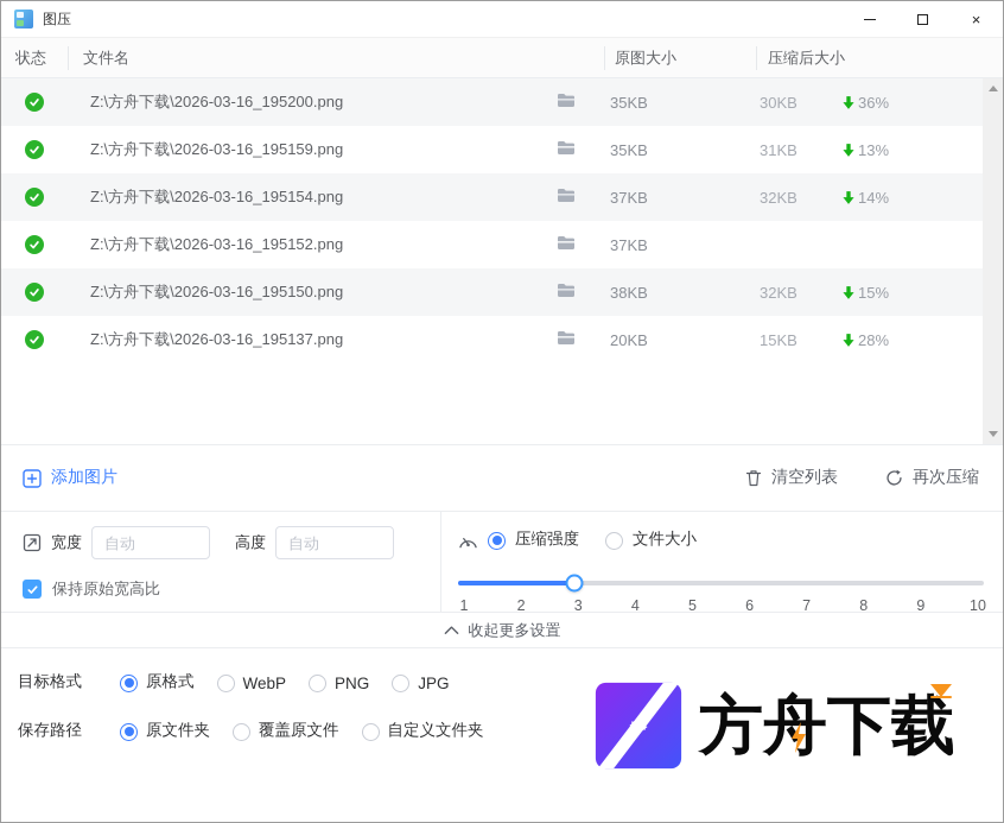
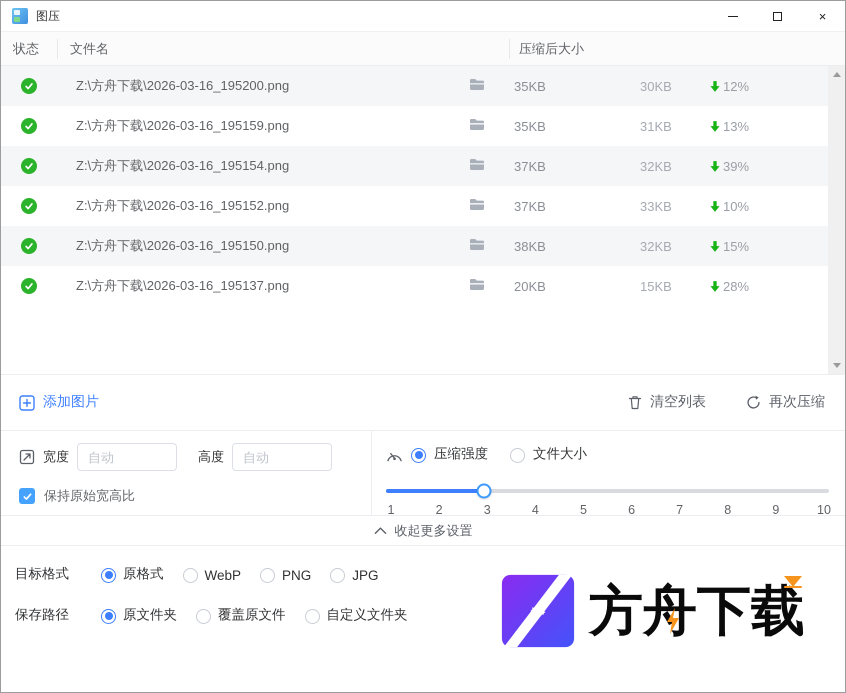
  图压
  ×
  状态
  文件名
- 原图大小
  压缩后大小
  Z:\方舟下载\2026-03-16_195200.png
  35KB
  30KB
- 36%
+ 12%
  Z:\方舟下载\2026-03-16_195159.png
  35KB
  31KB
  13%
  Z:\方舟下载\2026-03-16_195154.png
  37KB
  32KB
- 14%
+ 39%
  Z:\方舟下载\2026-03-16_195152.png
  37KB
+ 33KB
+ 10%
  Z:\方舟下载\2026-03-16_195150.png
  38KB
  32KB
  15%
  Z:\方舟下载\2026-03-16_195137.png
  20KB
  15KB
  28%
  添加图片
  清空列表
  再次压缩
  宽度
  自动
  高度
  自动
  保持原始宽高比
  压缩强度
  文件大小
  1
  2
  3
  4
  5
  6
  7
  8
  9
  10
  收起更多设置
  目标格式
  原格式
  WebP
  PNG
  JPG
  保存路径
  原文件夹
  覆盖原文件
  自定义文件夹
  方舟下载
